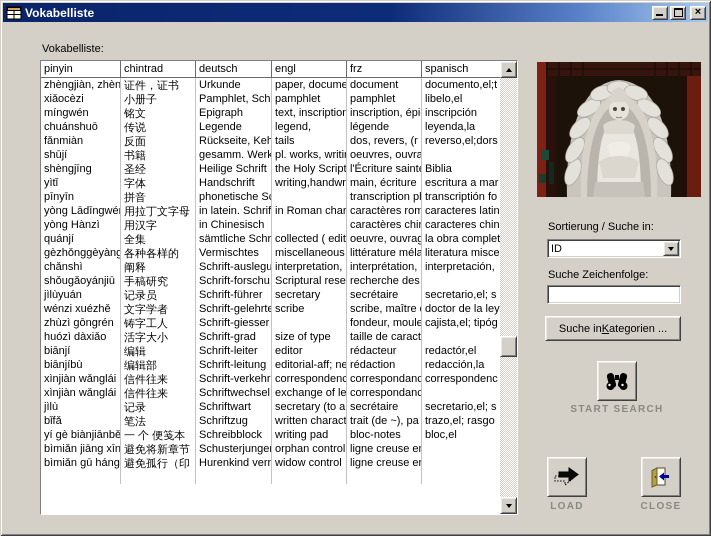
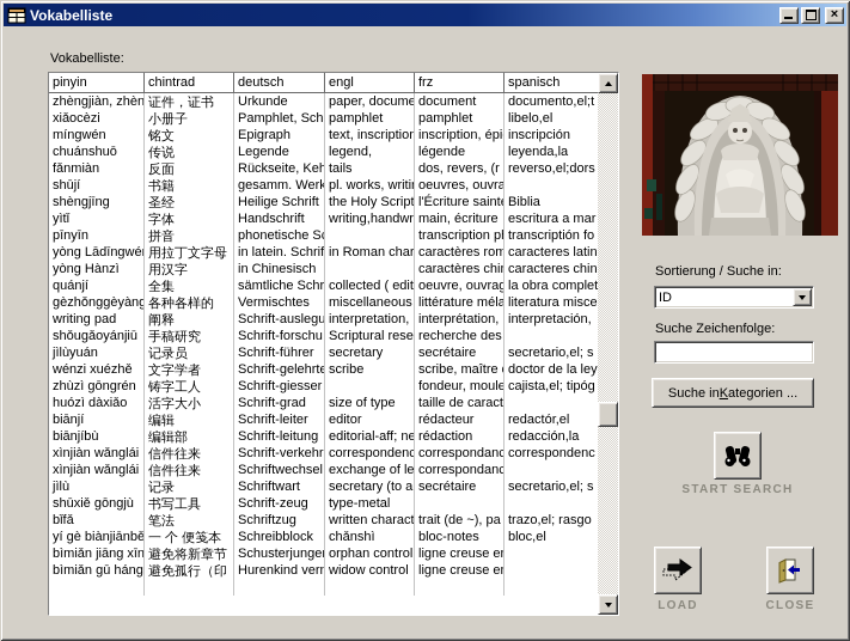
  Vokabelliste
  ×
  Vokabelliste:
  pinyin
  chintrad
  deutsch
  engl
  frz
  spanisch
  zhèngjiàn, zhèn
  证件，证书
  Urkunde
  paper, docume
  document
  documento,el;t
  xiǎocèzi
  小册子
  Pamphlet, Sch
  pamphlet
  pamphlet
  libelo,el
  míngwén
  铭文
  Epigraph
  text, inscription
  inscription, épi
  inscripción
  chuánshuō
  传说
  Legende
  legend,
  légende
  leyenda,la
  fǎnmiàn
  反面
  Rückseite, Keh
  tails
  dos, revers, (r
  reverso,el;dors
  shūjí
  书籍
  gesamm. Werk
  pl. works, writi
  oeuvres, ouvra
  shèngjīng
  圣经
  Heilige Schrift
  the Holy Script
  l'Écriture sainte
  Biblia
  yìtǐ
  字体
  Handschrift
  writing,handwr
  main, écriture
  escritura a mar
  pīnyīn
  拼音
  phonetische Sc
  transcription p
  transcriptión fo
  yòng Lādīngwé
  用拉丁文字母
  in latein. Schrif
  in Roman char
  caractères rom
  caracteres latin
  yòng Hànzì
  用汉字
  in Chinesisch
  caractères chin
  caracteres chin
  quánjí
  全集
  sämtliche Schr
  collected ( edit
  oeuvre, ouvrag
  la obra complet
  gèzhǒnggèyàng
  各种各样的
  Vermischtes
  miscellaneous
  littérature méla
  literatura misce
- chǎnshì
+ writing pad
  阐释
  Schrift-auslegu
  interpretation,
  interprétation,
  interpretación,
  shǒugǎoyánjiū
  手稿研究
  Schrift-forschu
  Scriptural rese
  recherche des
  jìlùyuán
  记录员
  Schrift-führer
  secretary
  secrétaire
  secretario,el; s
  wénzi xuézhě
  文字学者
  Schrift-gelehrte
  scribe
  scribe, maître
  doctor de la ley
  zhùzì gōngrén
  铸字工人
  Schrift-giesser
  fondeur, moule
  cajista,el; tipóg
  huózì dàxiǎo
  活字大小
  Schrift-grad
  size of type
  taille de caract
  biānjí
  编辑
  Schrift-leiter
  editor
  rédacteur
  redactór,el
  biānjíbù
  编辑部
  Schrift-leitung
  editorial-aff; ne
  rédaction
  redacción,la
  xìnjiàn wǎnglái
  信件往来
  Schrift-verkehr
  correspondenc
  correspondanc
  correspondenc
  xìnjiàn wǎnglái
  信件往来
  Schriftwechsel
  exchange of le
  correspondanc
  jìlù
  记录
  Schriftwart
  secretary (to a
  secrétaire
  secretario,el; s
+ shūxiě gōngjù
+ 书写工具
+ Schrift-zeug
+ type-metal
  bǐfǎ
  笔法
  Schriftzug
  written charact
  trait (de ~), pa
  trazo,el; rasgo
  yí gè biànjiānbě
  一 个 便笺本
  Schreibblock
- writing pad
+ chǎnshì
  bloc-notes
  bloc,el
  bìmiǎn jiāng xīn
  避免将新章节
  Schusterjunger
  orphan control
  ligne creuse en
  bìmiǎn gū háng
  避免孤行（印
  Hurenkind vern
  widow control
  ligne creuse en
  Sortierung / Suche in:
  ID
  Suche Zeichenfolge:
  Suche in
  K
  ategorien ...
  START SEARCH
  LOAD
  CLOSE
